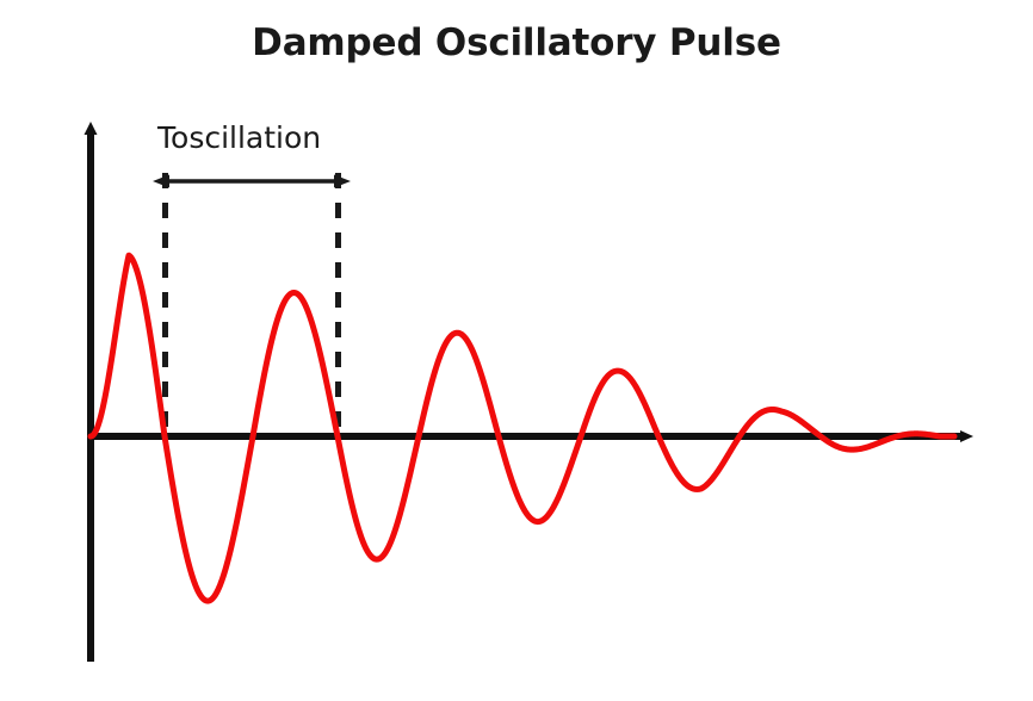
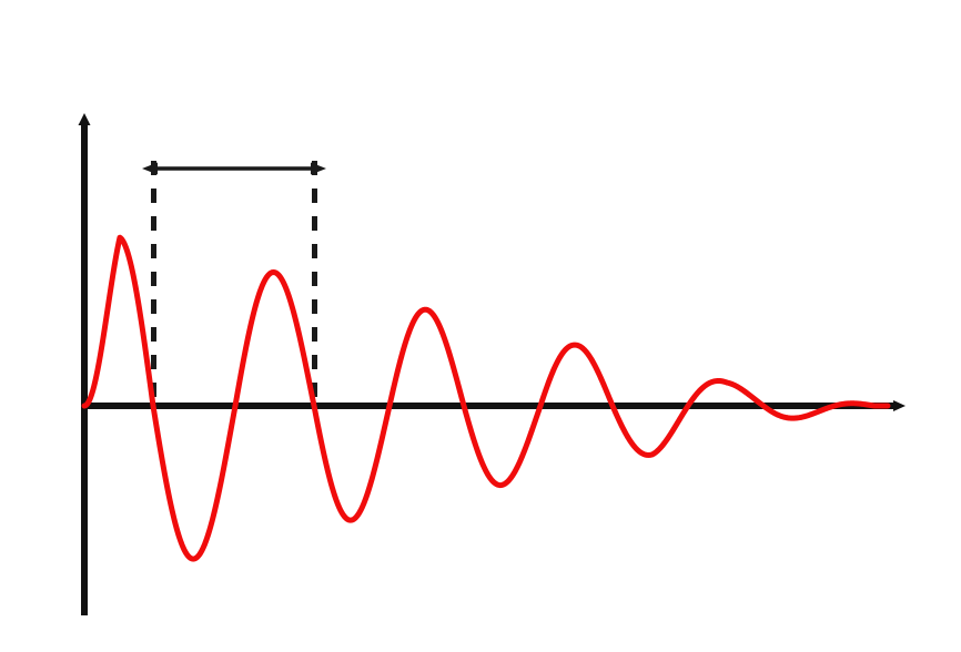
- Damped Oscillatory Pulse
- Toscillation
